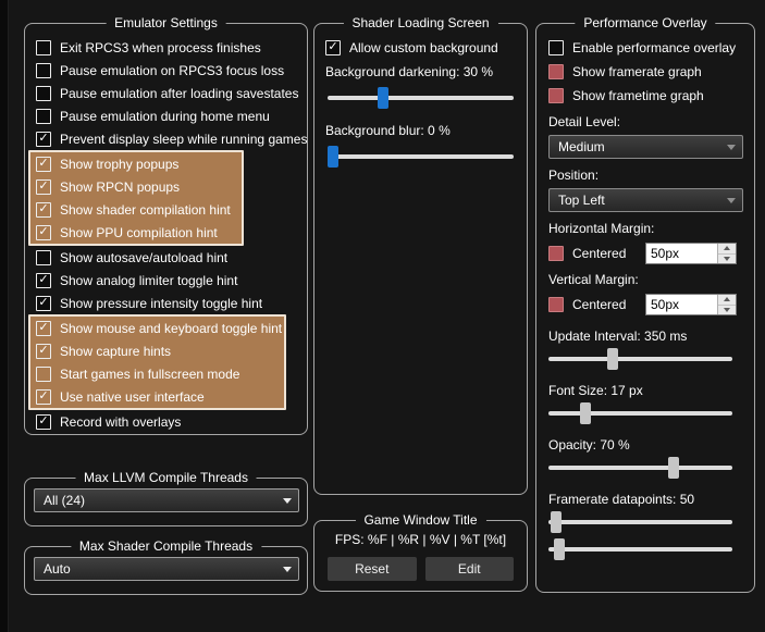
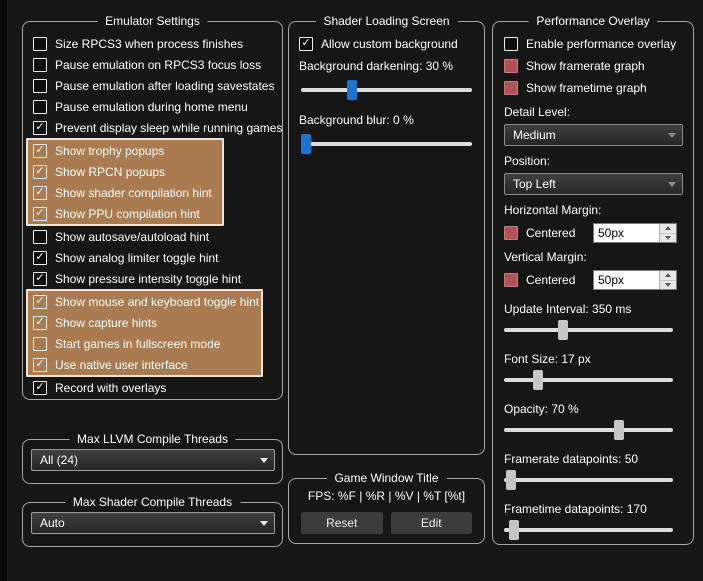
  Emulator Settings
- Exit RPCS3 when process finishes
+ Size RPCS3 when process finishes
  Pause emulation on RPCS3 focus loss
  Pause emulation after loading savestates
  Pause emulation during home menu
  ✓
  Prevent display sleep while running games
  ✓
  Show trophy popups
  ✓
  Show RPCN popups
  ✓
  Show shader compilation hint
  ✓
  Show PPU compilation hint
  Show autosave/autoload hint
  ✓
  Show analog limiter toggle hint
  ✓
  Show pressure intensity toggle hint
  ✓
  Show mouse and keyboard toggle hint
  ✓
  Show capture hints
  Start games in fullscreen mode
  ✓
  Use native user interface
  ✓
  Record with overlays
  Max LLVM Compile Threads
  All (24)
  Max Shader Compile Threads
  Auto
  Shader Loading Screen
  ✓
  Allow custom background
  Background darkening: 30 %
  Background blur: 0 %
  Game Window Title
  FPS: %F | %R | %V | %T [%t]
  Reset
  Edit
  Performance Overlay
  Enable performance overlay
  Show framerate graph
  Show frametime graph
  Detail Level:
  Medium
  Position:
  Top Left
  Horizontal Margin:
  Centered
  50px
  Vertical Margin:
  Centered
  50px
  Update Interval: 350 ms
  Font Size: 17 px
  Opacity: 70 %
  Framerate datapoints: 50
+ Frametime datapoints: 170
